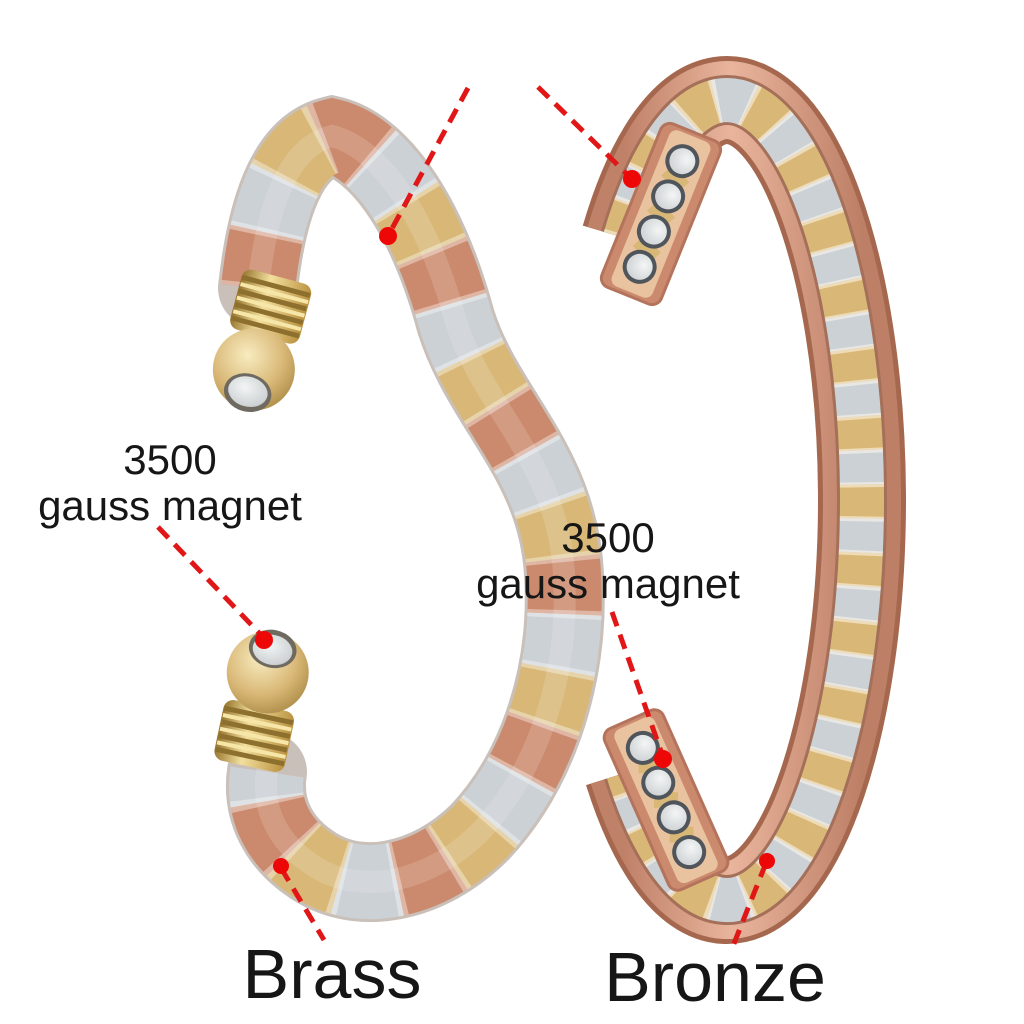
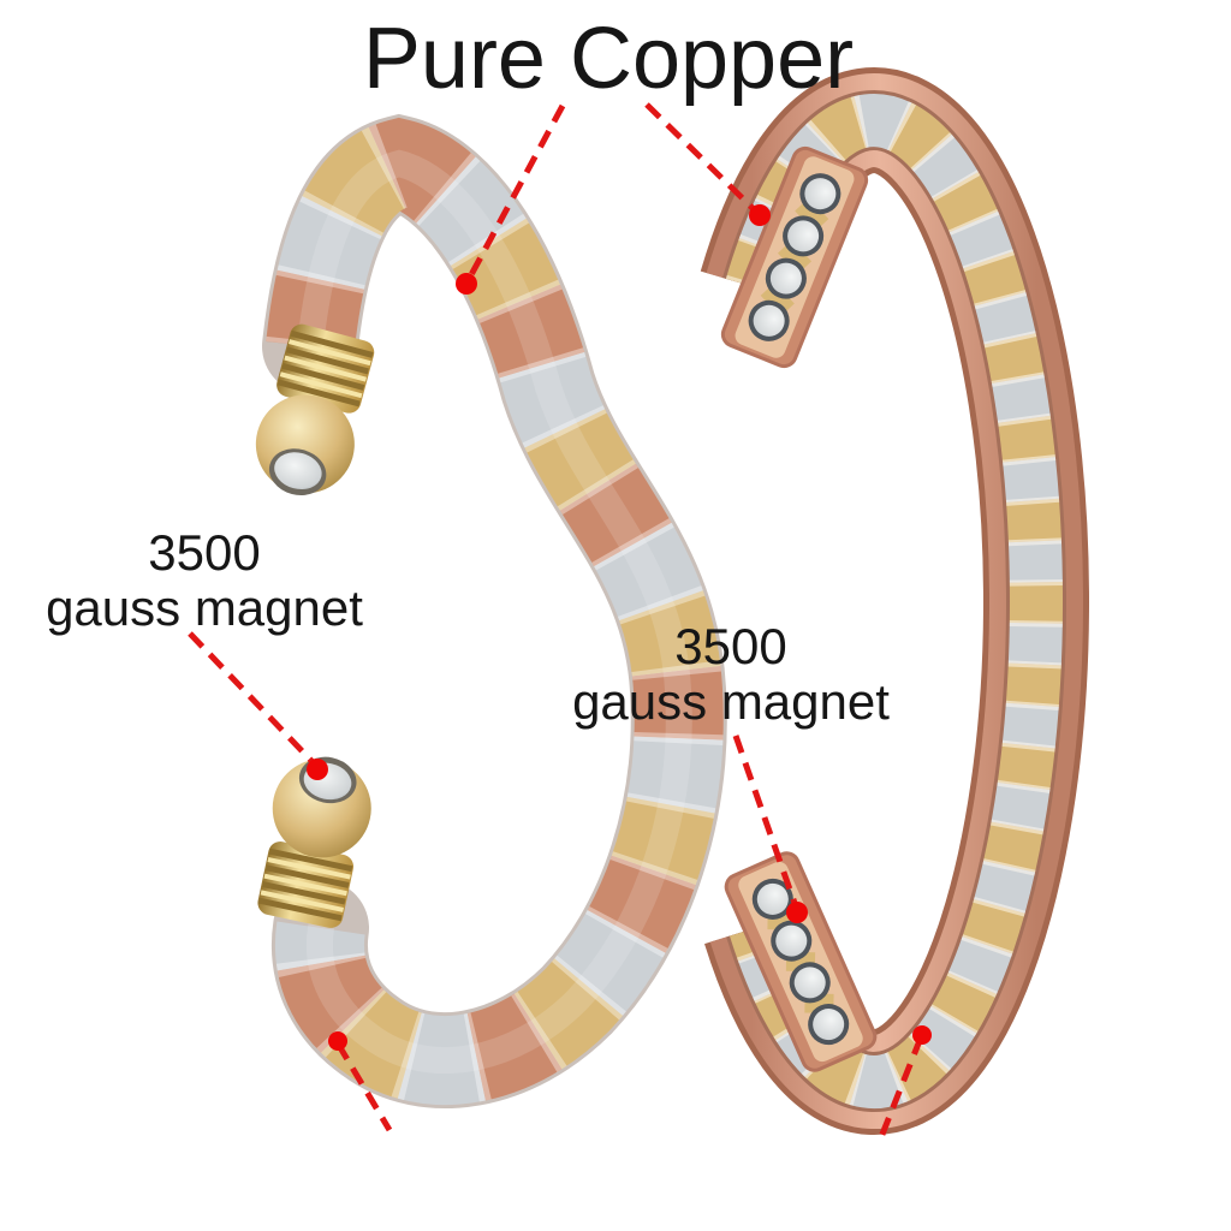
+ Pure Copper
  3500
  gauss magnet
  3500
  gauss magnet
- Brass
- Bronze
